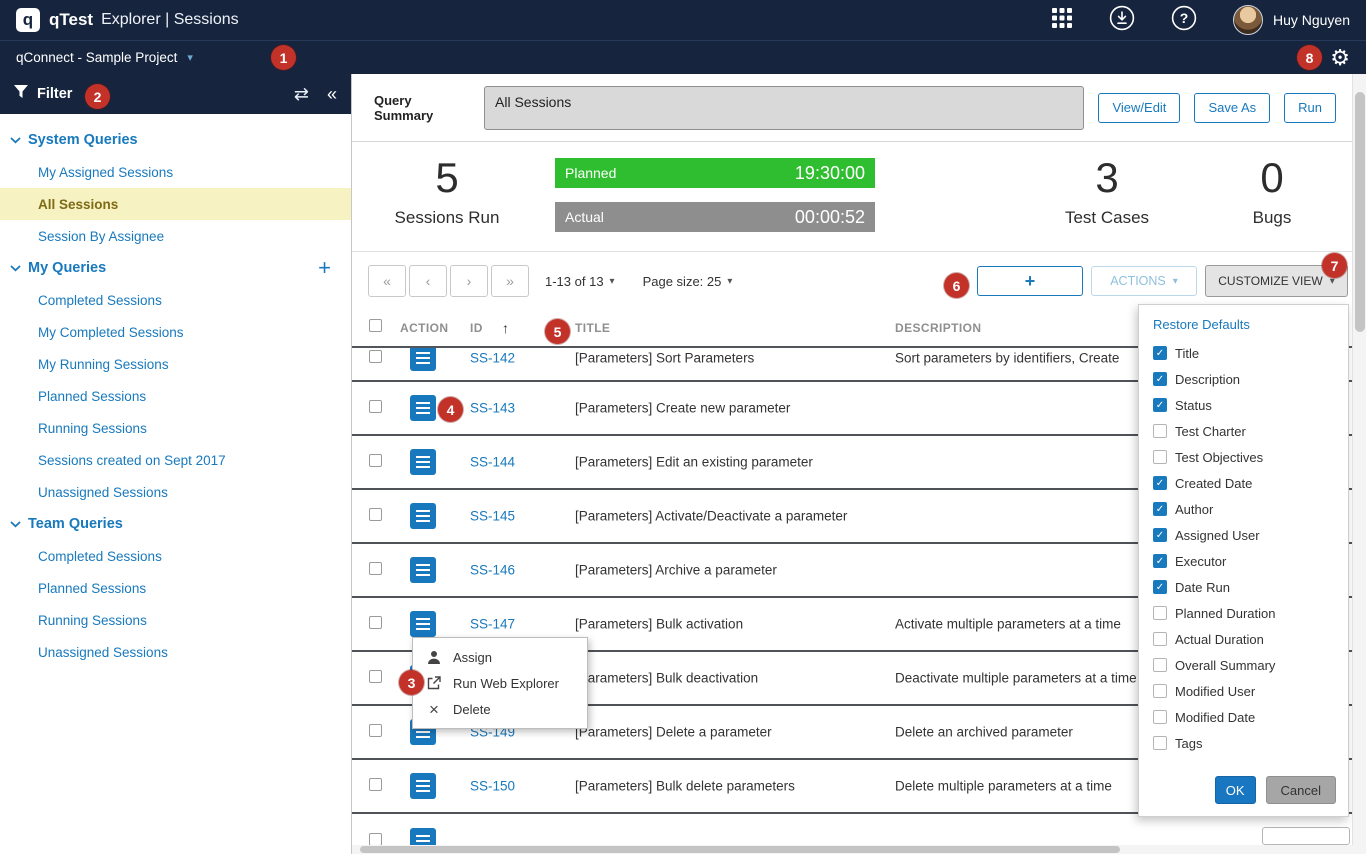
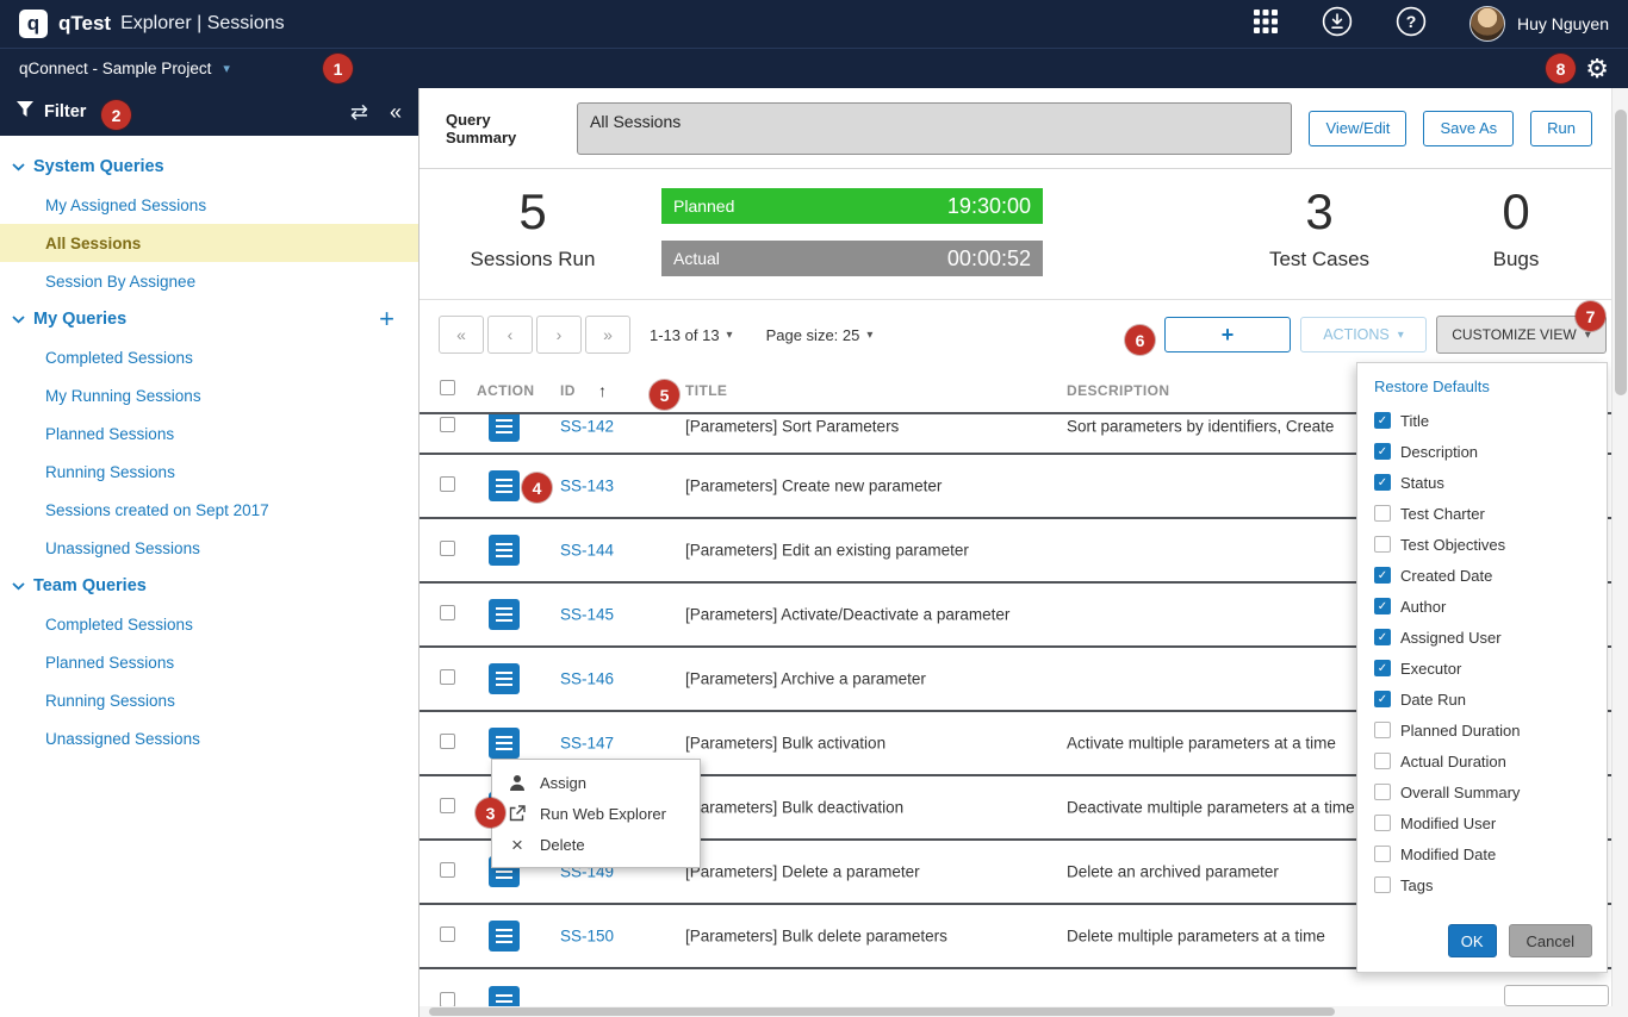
  q
  qTest
  Explorer | Sessions
  ?
  Huy Nguyen
  qConnect - Sample Project
  ▾
  ⚙
  Filter
  ⇄
  «
  System Queries
  My Assigned Sessions
  All Sessions
  Session By Assignee
  My Queries
  +
  Completed Sessions
- My Completed Sessions
  My Running Sessions
  Planned Sessions
  Running Sessions
  Sessions created on Sept 2017
  Unassigned Sessions
  Team Queries
  Completed Sessions
  Planned Sessions
  Running Sessions
  Unassigned Sessions
  Query Summary
  All Sessions
  View/Edit
  Save As
  Run
  5
  Sessions Run
  Planned
  19:30:00
  Actual
  00:00:52
  3
  Test Cases
  0
  Bugs
  «
  ‹
  ›
  »
  1-13 of 13
  ▾
  Page size: 25
  ▾
  +
  ACTIONS
  ▾
  CUSTOMIZE VIEW
  ▾
  ACTION
  ID
  ↑
  TITLE
  DESCRIPTION
  SS-142
  [Parameters] Sort Parameters
  Sort parameters by identifiers, Create
  SS-143
  [Parameters] Create new parameter
  SS-144
  [Parameters] Edit an existing parameter
  SS-145
  [Parameters] Activate/Deactivate a parameter
  SS-146
  [Parameters] Archive a parameter
  SS-147
  [Parameters] Bulk activation
  Activate multiple parameters at a time
  arameters] Bulk deactivation
  Deactivate multiple parameters at a time
  SS-149
  [Parameters] Delete a parameter
  Delete an archived parameter
  SS-150
  [Parameters] Bulk delete parameters
  Delete multiple parameters at a time
  Assign
  Run Web Explorer
  ×
  Delete
  Restore Defaults
  Title
  Description
  Status
  Test Charter
  Test Objectives
  Created Date
  Author
  Assigned User
  Executor
  Date Run
  Planned Duration
  Actual Duration
  Overall Summary
  Modified User
  Modified Date
  Tags
  OK
  Cancel
  1
  2
  3
  4
  5
  6
  7
  8
